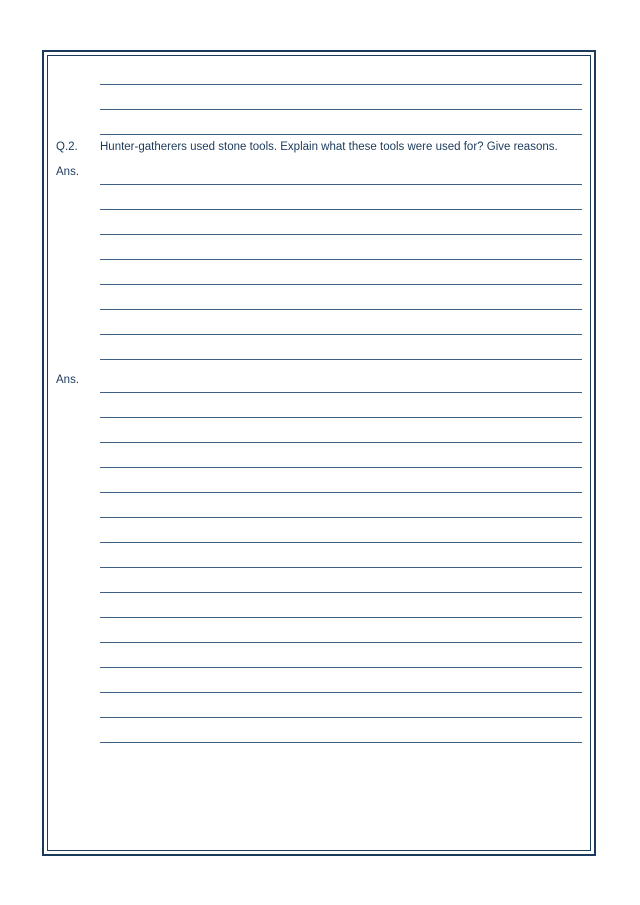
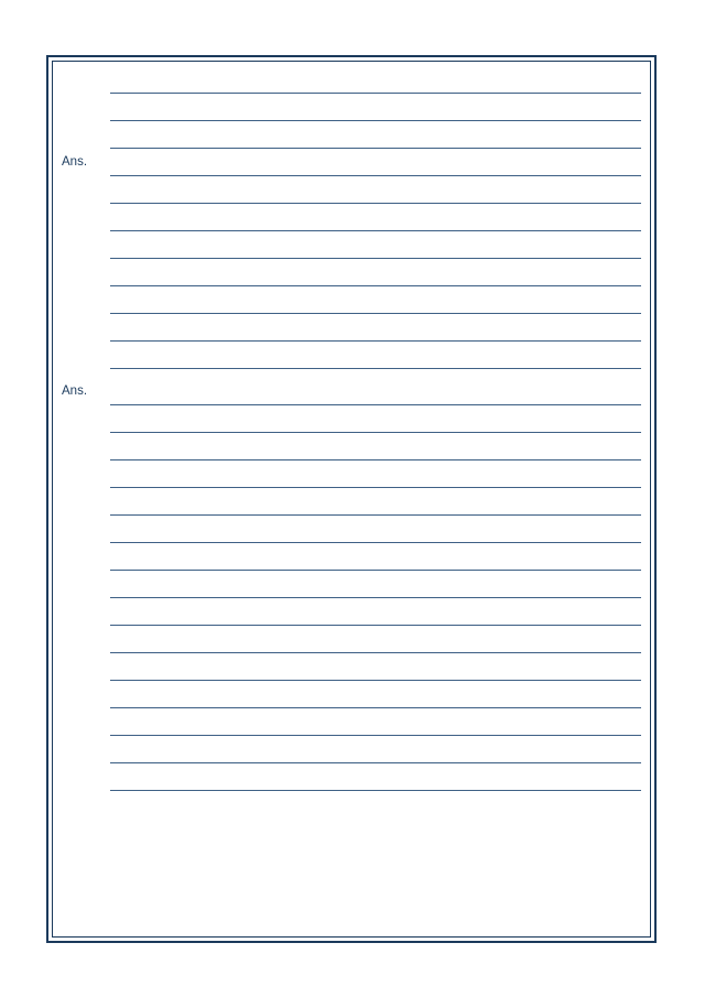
- Q.2.
- Hunter-gatherers used stone tools. Explain what these tools were used for? Give reasons.
  Ans.
  Ans.
